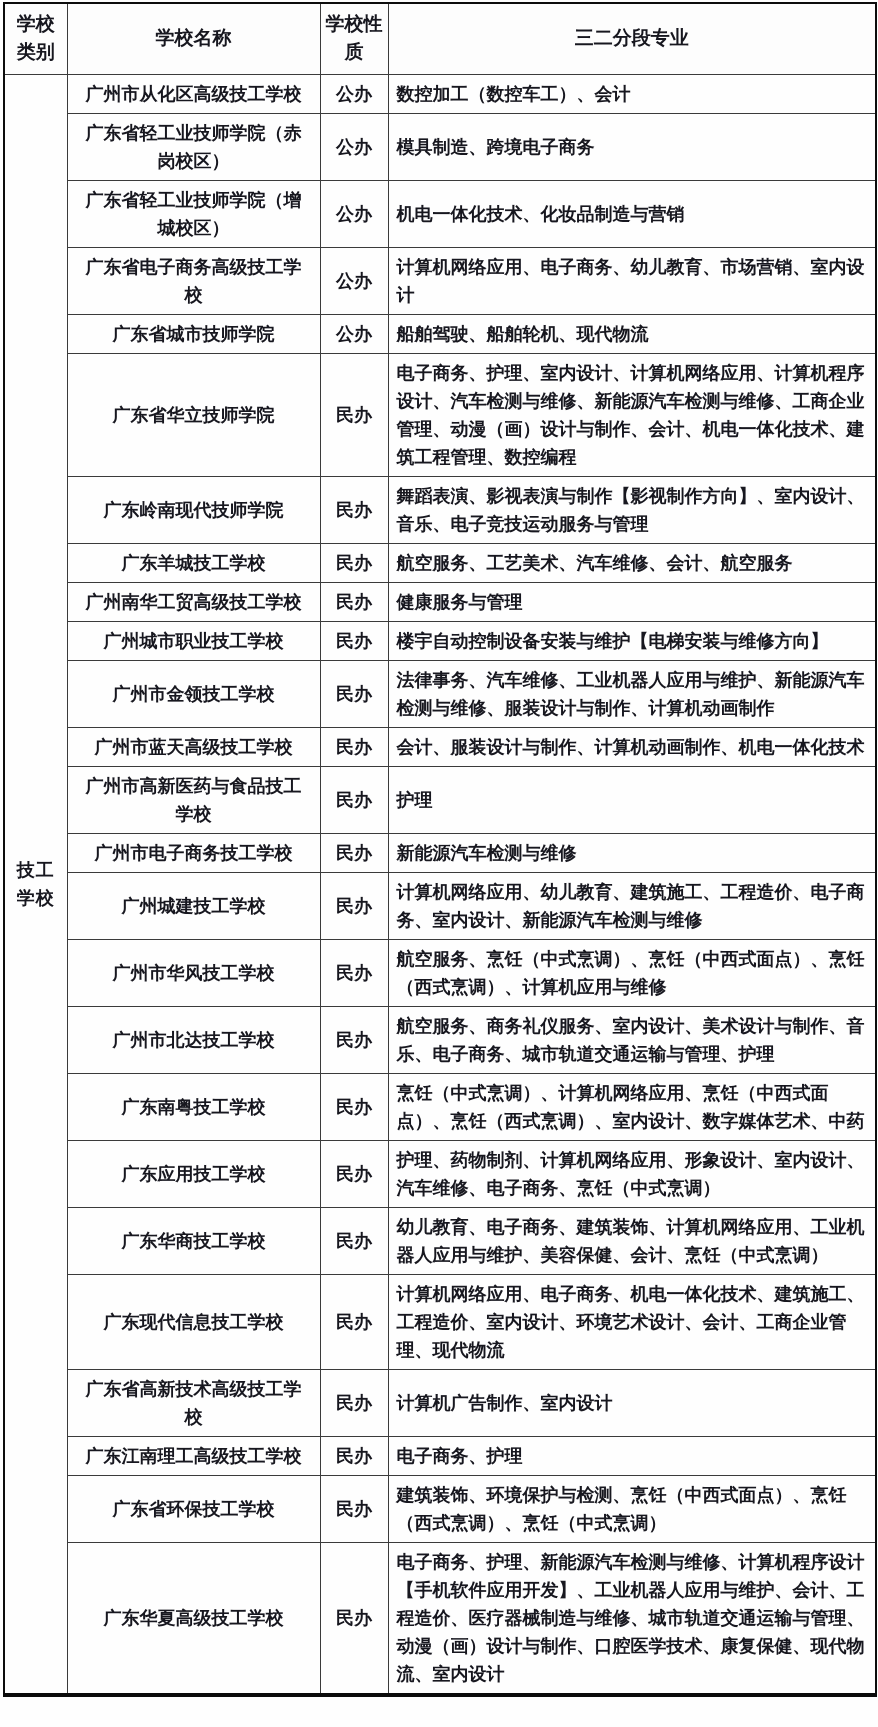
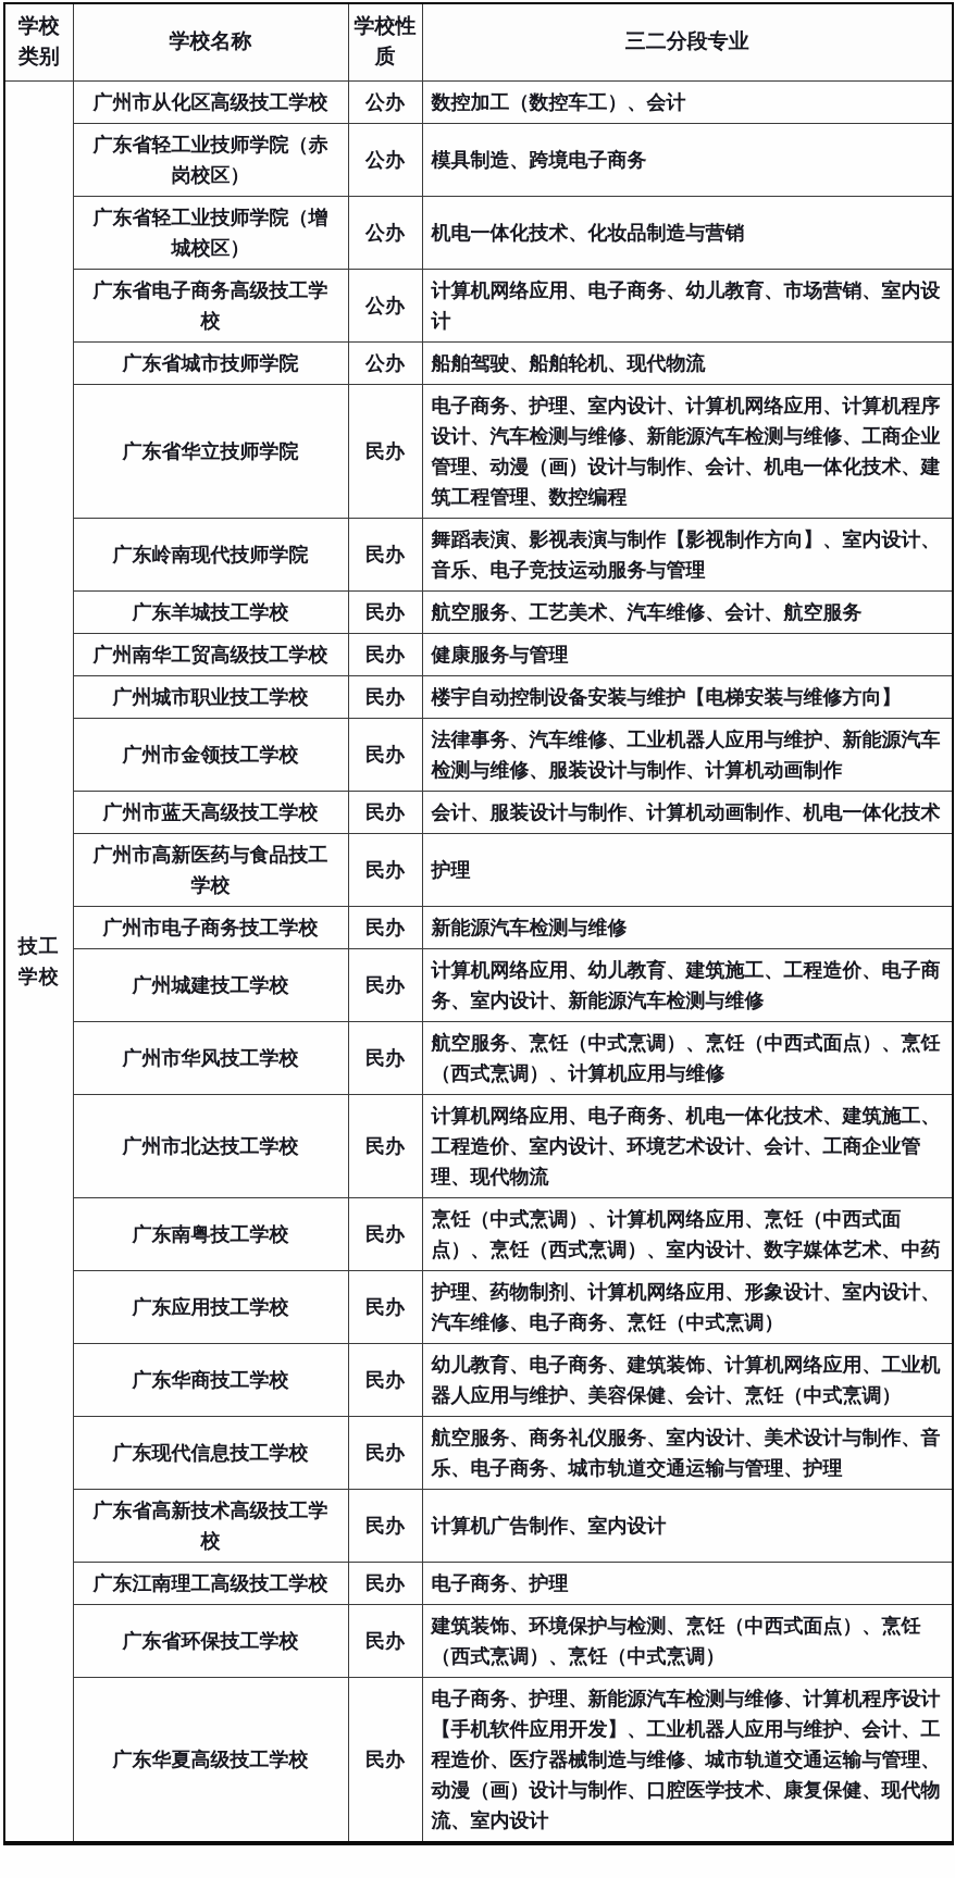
  学校类别	学校名称	学校性质	三二分段专业
  技工学校	广州市从化区高级技工学校	公办	数控加工（数控车工）、会计
  广东省轻工业技师学院（赤岗校区）	公办	模具制造、跨境电子商务
  广东省轻工业技师学院（增城校区）	公办	机电一体化技术、化妆品制造与营销
  广东省电子商务高级技工学校	公办	计算机网络应用、电子商务、幼儿教育、市场营销、室内设计
  广东省城市技师学院	公办	船舶驾驶、船舶轮机、现代物流
  广东省华立技师学院	民办	电子商务、护理、室内设计、计算机网络应用、计算机程序设计、汽车检测与维修、新能源汽车检测与维修、工商企业管理、动漫（画）设计与制作、会计、机电一体化技术、建筑工程管理、数控编程
  广东岭南现代技师学院	民办	舞蹈表演、影视表演与制作【影视制作方向】、室内设计、音乐、电子竞技运动服务与管理
  广东羊城技工学校	民办	航空服务、工艺美术、汽车维修、会计、航空服务
  广州南华工贸高级技工学校	民办	健康服务与管理
  广州城市职业技工学校	民办	楼宇自动控制设备安装与维护【电梯安装与维修方向】
  广州市金领技工学校	民办	法律事务、汽车维修、工业机器人应用与维护、新能源汽车检测与维修、服装设计与制作、计算机动画制作
  广州市蓝天高级技工学校	民办	会计、服装设计与制作、计算机动画制作、机电一体化技术
  广州市高新医药与食品技工学校	民办	护理
  广州市电子商务技工学校	民办	新能源汽车检测与维修
  广州城建技工学校	民办	计算机网络应用、幼儿教育、建筑施工、工程造价、电子商务、室内设计、新能源汽车检测与维修
  广州市华风技工学校	民办	航空服务、烹饪（中式烹调）、烹饪（中西式面点）、烹饪（西式烹调）、计算机应用与维修
- 广州市北达技工学校	民办	航空服务、商务礼仪服务、室内设计、美术设计与制作、音乐、电子商务、城市轨道交通运输与管理、护理
+ 广州市北达技工学校	民办	计算机网络应用、电子商务、机电一体化技术、建筑施工、工程造价、室内设计、环境艺术设计、会计、工商企业管理、现代物流
  广东南粤技工学校	民办	烹饪（中式烹调）、计算机网络应用、烹饪（中西式面点）、烹饪（西式烹调）、室内设计、数字媒体艺术、中药
  广东应用技工学校	民办	护理、药物制剂、计算机网络应用、形象设计、室内设计、汽车维修、电子商务、烹饪（中式烹调）
  广东华商技工学校	民办	幼儿教育、电子商务、建筑装饰、计算机网络应用、工业机器人应用与维护、美容保健、会计、烹饪（中式烹调）
- 广东现代信息技工学校	民办	计算机网络应用、电子商务、机电一体化技术、建筑施工、工程造价、室内设计、环境艺术设计、会计、工商企业管理、现代物流
+ 广东现代信息技工学校	民办	航空服务、商务礼仪服务、室内设计、美术设计与制作、音乐、电子商务、城市轨道交通运输与管理、护理
  广东省高新技术高级技工学校	民办	计算机广告制作、室内设计
  广东江南理工高级技工学校	民办	电子商务、护理
  广东省环保技工学校	民办	建筑装饰、环境保护与检测、烹饪（中西式面点）、烹饪（西式烹调）、烹饪（中式烹调）
  广东华夏高级技工学校	民办	电子商务、护理、新能源汽车检测与维修、计算机程序设计【手机软件应用开发】、工业机器人应用与维护、会计、工程造价、医疗器械制造与维修、城市轨道交通运输与管理、动漫（画）设计与制作、口腔医学技术、康复保健、现代物流、室内设计
